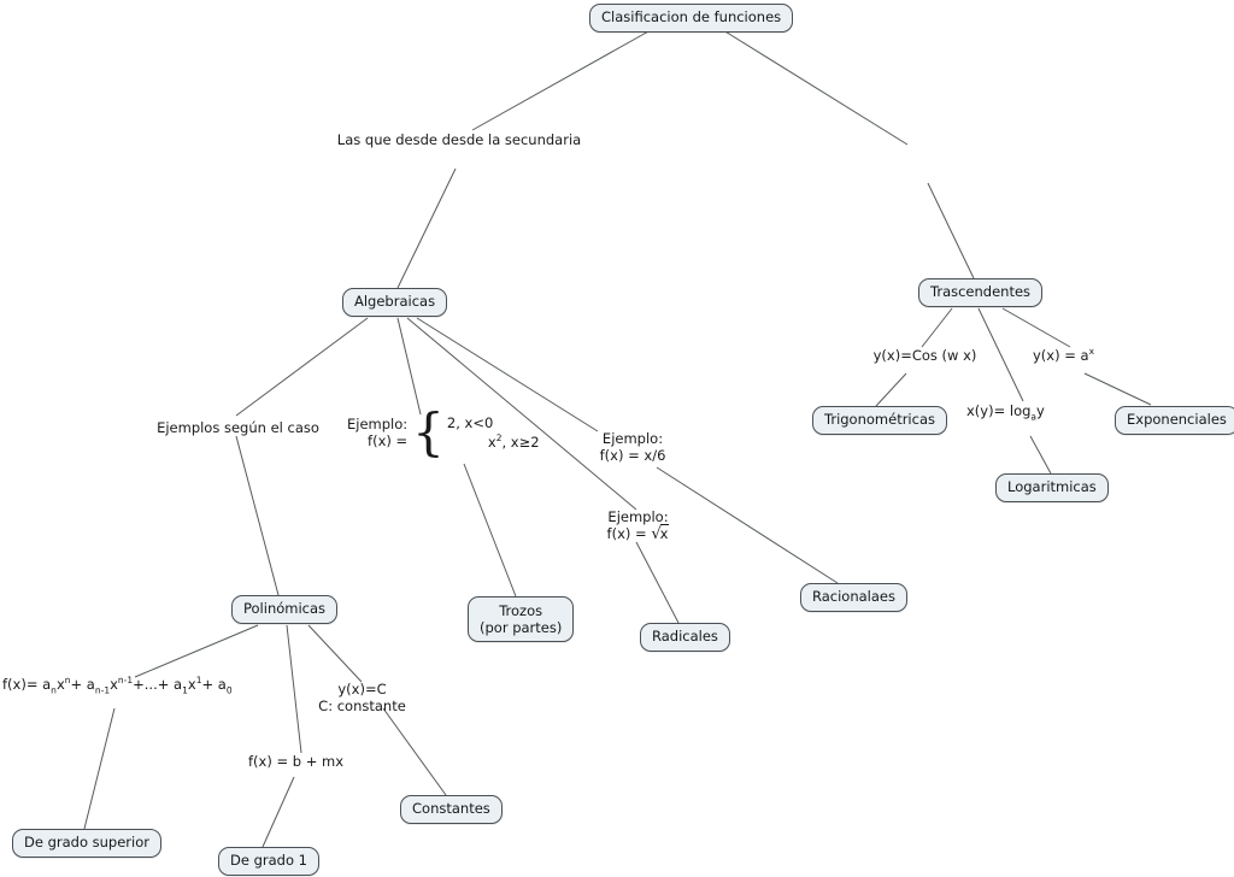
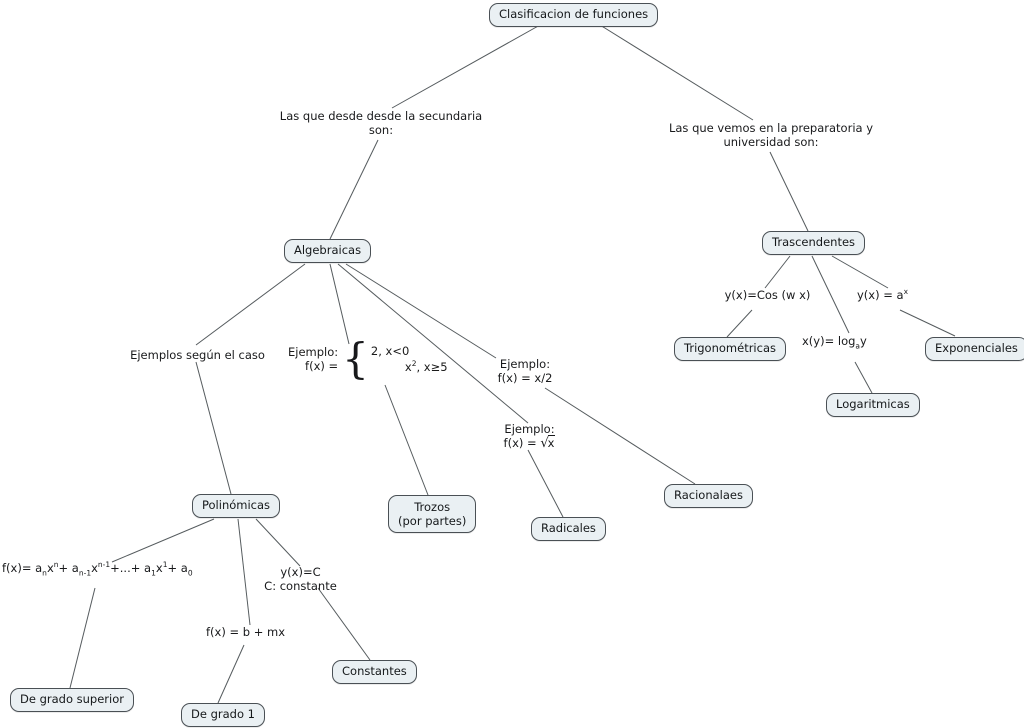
  Clasificacion de funciones
  Algebraicas
  Trascendentes
  Polinómicas
  Trozos
  (por partes)
  Radicales
  Racionalaes
  De grado superior
  De grado 1
  Constantes
  Trigonométricas
  Logaritmicas
  Exponenciales
  Las que desde desde la secundaria
+ son:
+ Las que vemos en la preparatoria y
+ universidad son:
  Ejemplos según el caso
  Ejemplo:
  f(x) =
  {
  2, x<0
- x2, x≥2
+ x2, x≥5
  Ejemplo:
- f(x) = x/6
+ f(x) = x/2
  Ejemplo:
  f(x) = √x
  f(x)= anxn+ an-1xn-1+...+ a1x1+ a0
  f(x) = b + mx
  y(x)=C
  C: constante
  y(x)=Cos (w x)
  y(x) = ax
  x(y)= logay
